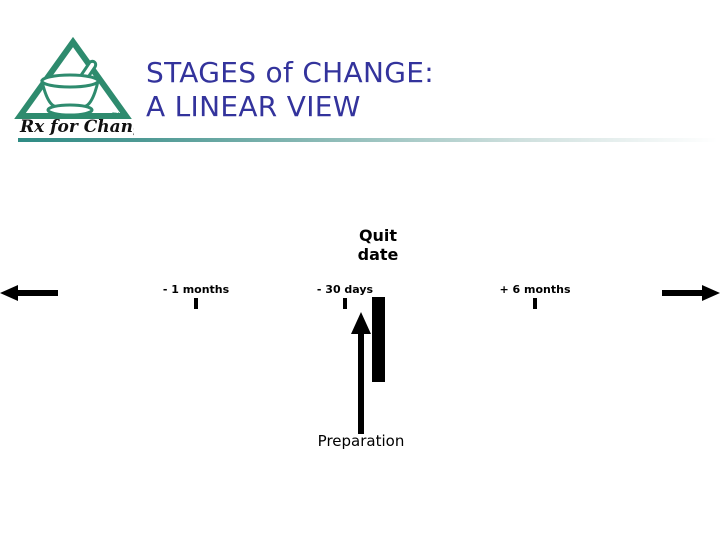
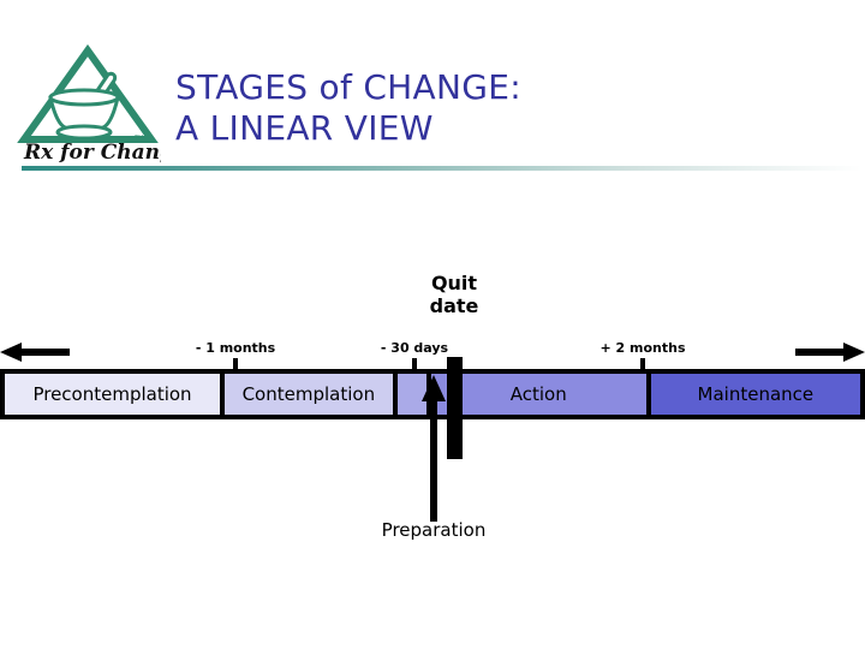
  Rx for Chan
  STAGES of CHANGE:
  A LINEAR VIEW
  Quit
  date
  - 1 months
  - 30 days
- + 6 months
+ + 2 months
+ Precontemplation
+ Contemplation
+ Action
+ Maintenance
  Preparation
